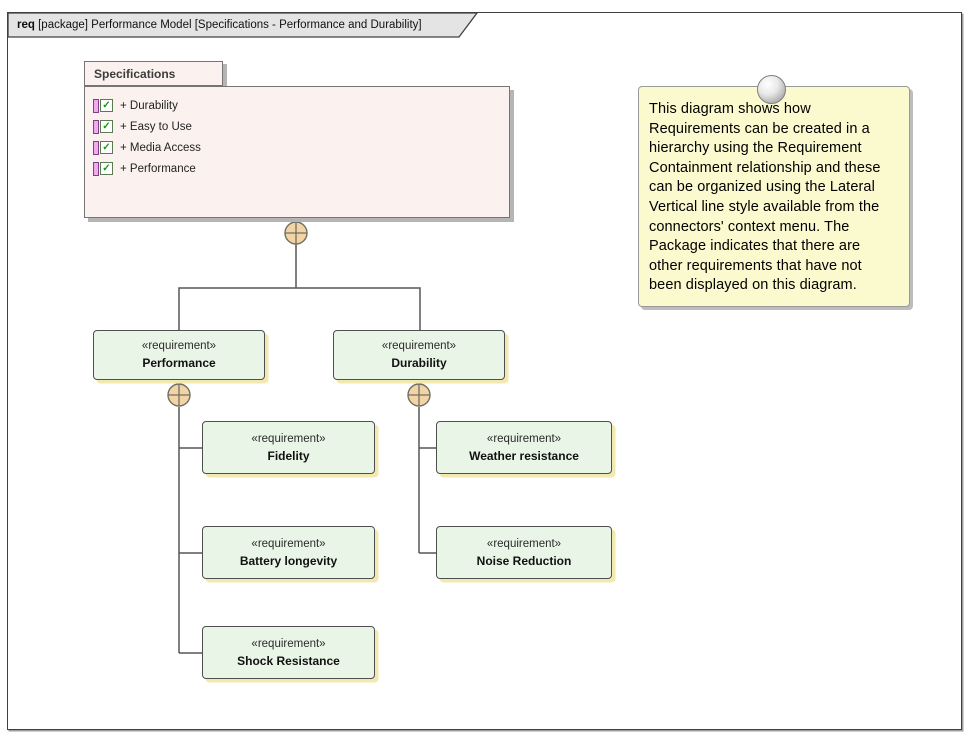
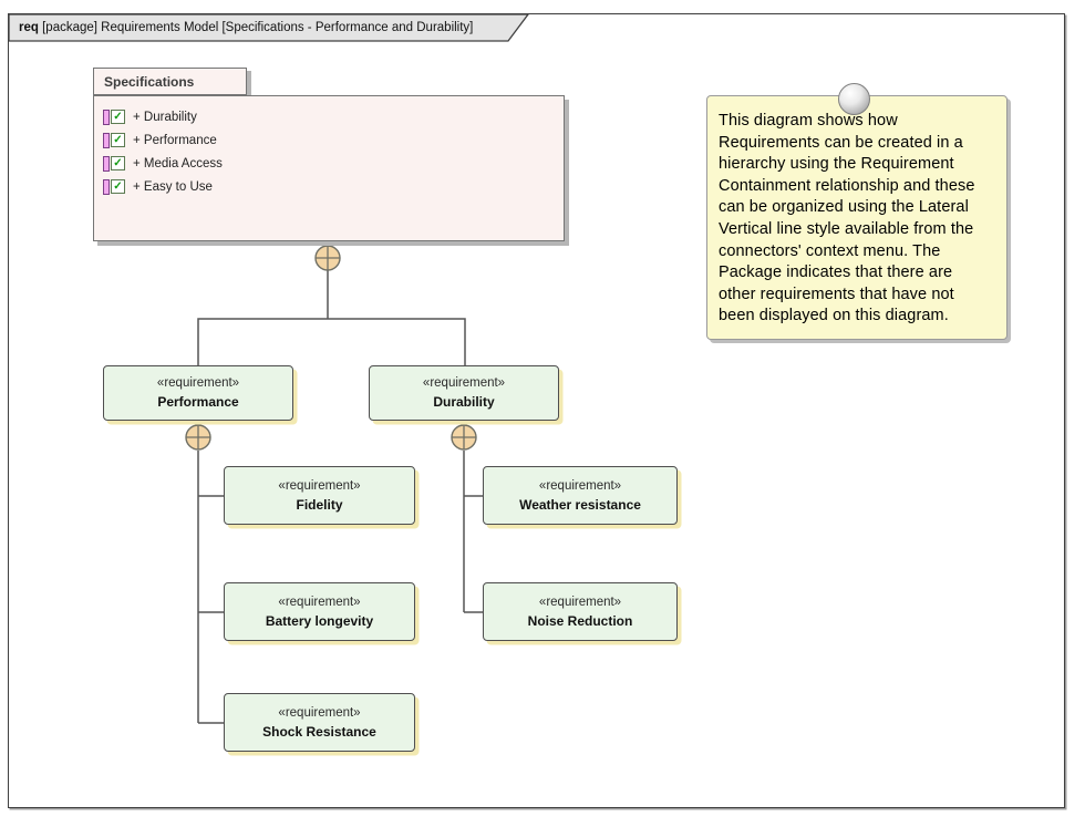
- req [package] Performance Model [Specifications - Performance and Durability]
+ req [package] Requirements Model [Specifications - Performance and Durability]
  Specifications
  ✓
  + Durability
  ✓
- + Easy to Use
+ + Performance
  ✓
  + Media Access
  ✓
- + Performance
+ + Easy to Use
  «requirement»
  Performance
  «requirement»
  Durability
  «requirement»
  Fidelity
  «requirement»
  Battery longevity
  «requirement»
  Shock Resistance
  «requirement»
  Weather resistance
  «requirement»
  Noise Reduction
  This diagram shows how
  Requirements can be created in a
  hierarchy using the Requirement
  Containment relationship and these
  can be organized using the Lateral
  Vertical line style available from the
  connectors' context menu. The
  Package indicates that there are
  other requirements that have not
  been displayed on this diagram.
